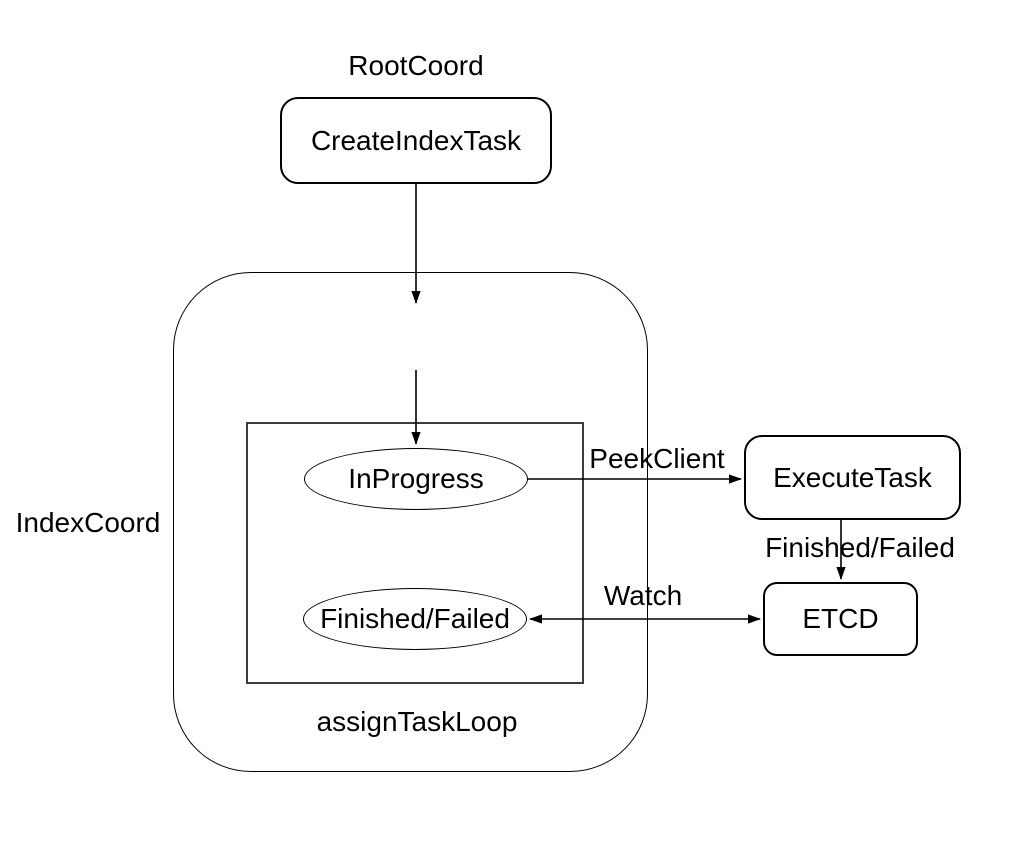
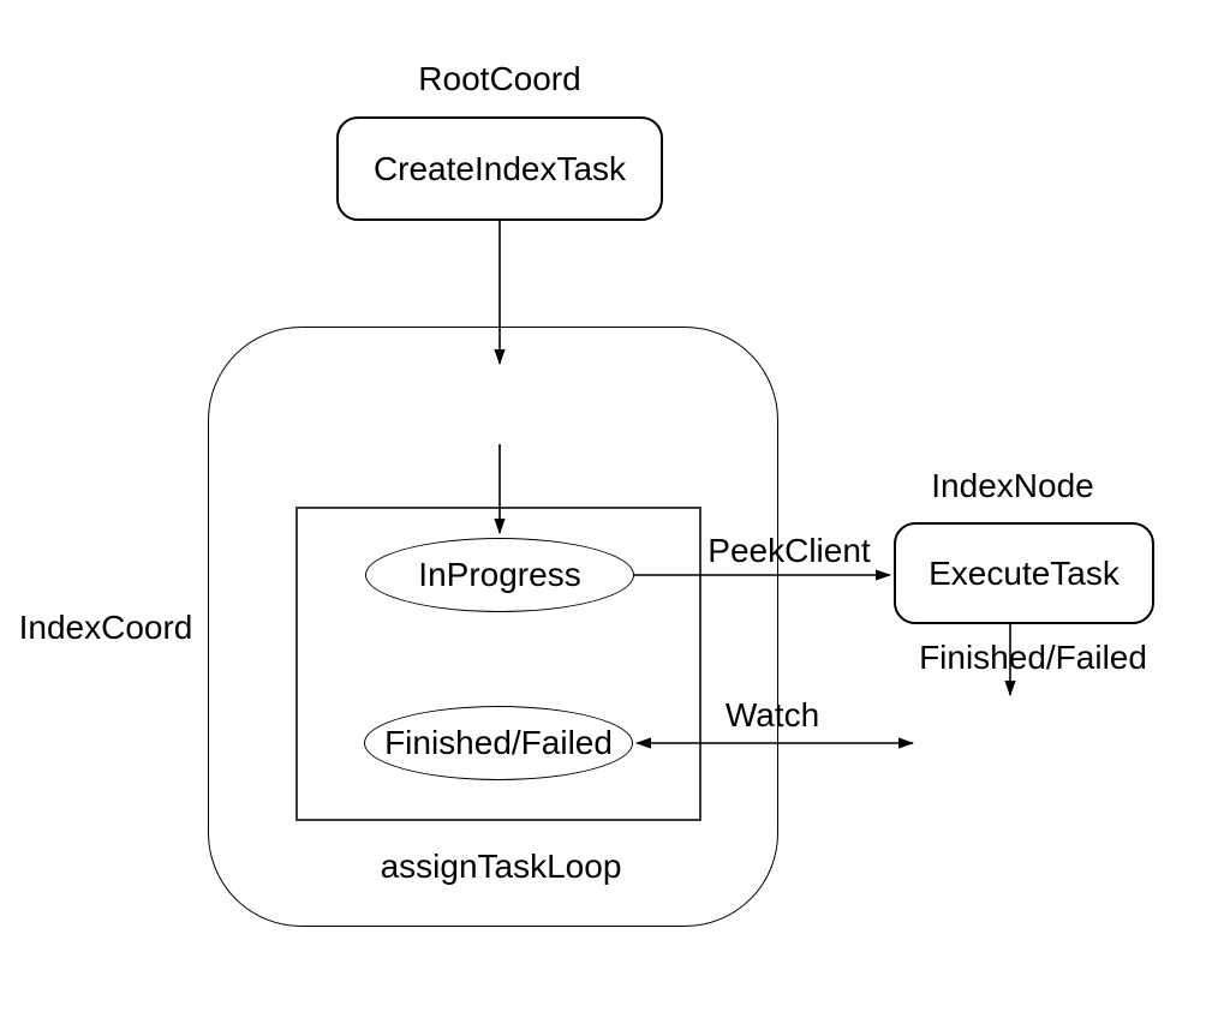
  RootCoord
  CreateIndexTask
  IndexCoord
  assignTaskLoop
  InProgress
  Finished/Failed
+ IndexNode
  ExecuteTask
- ETCD
  PeekClient
  Finished/Failed
  Watch
